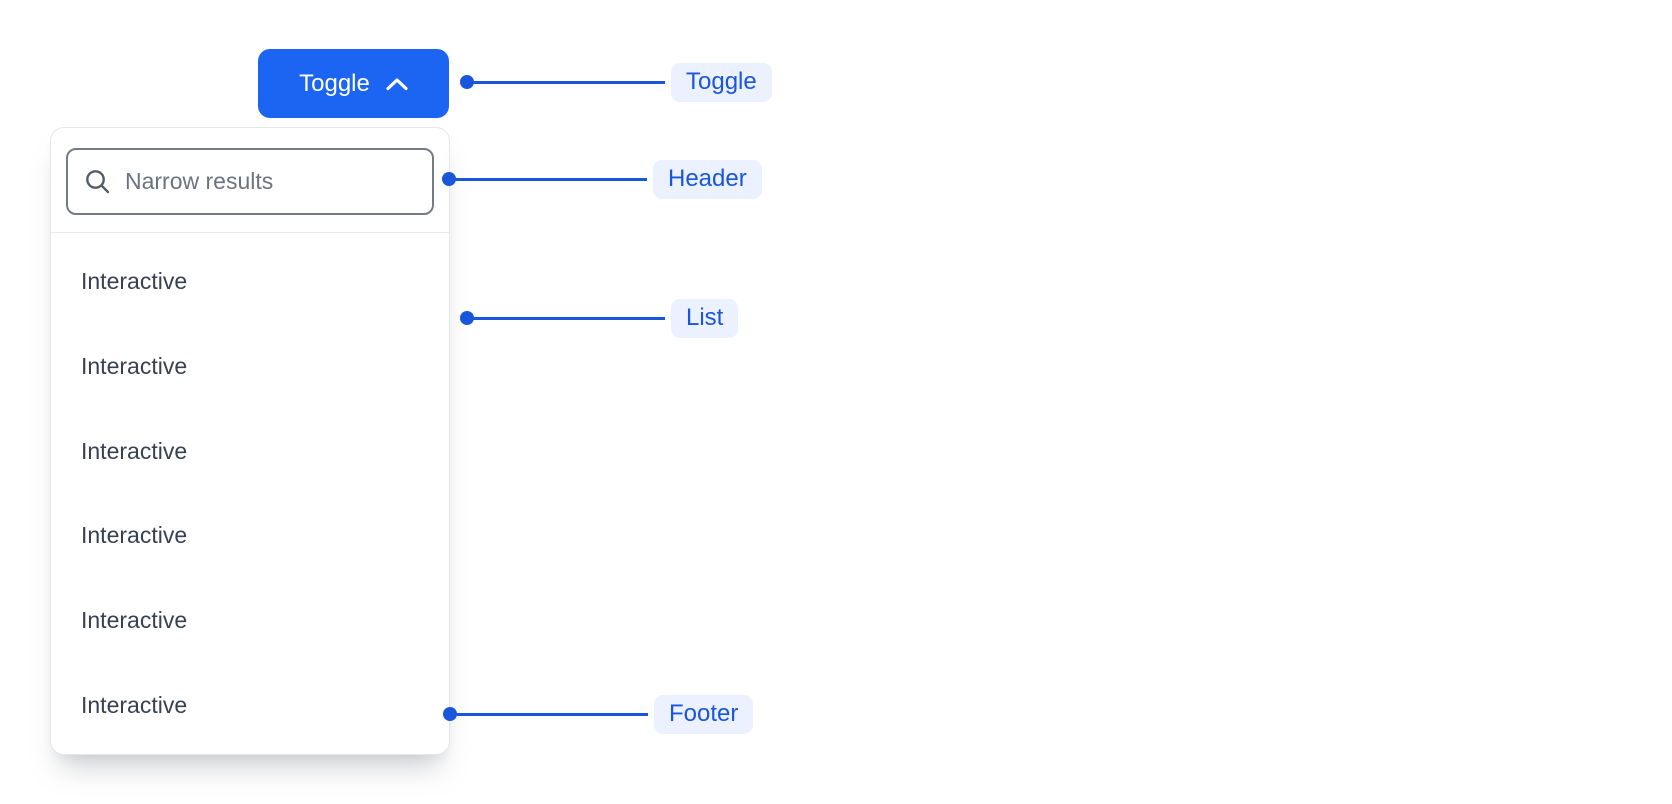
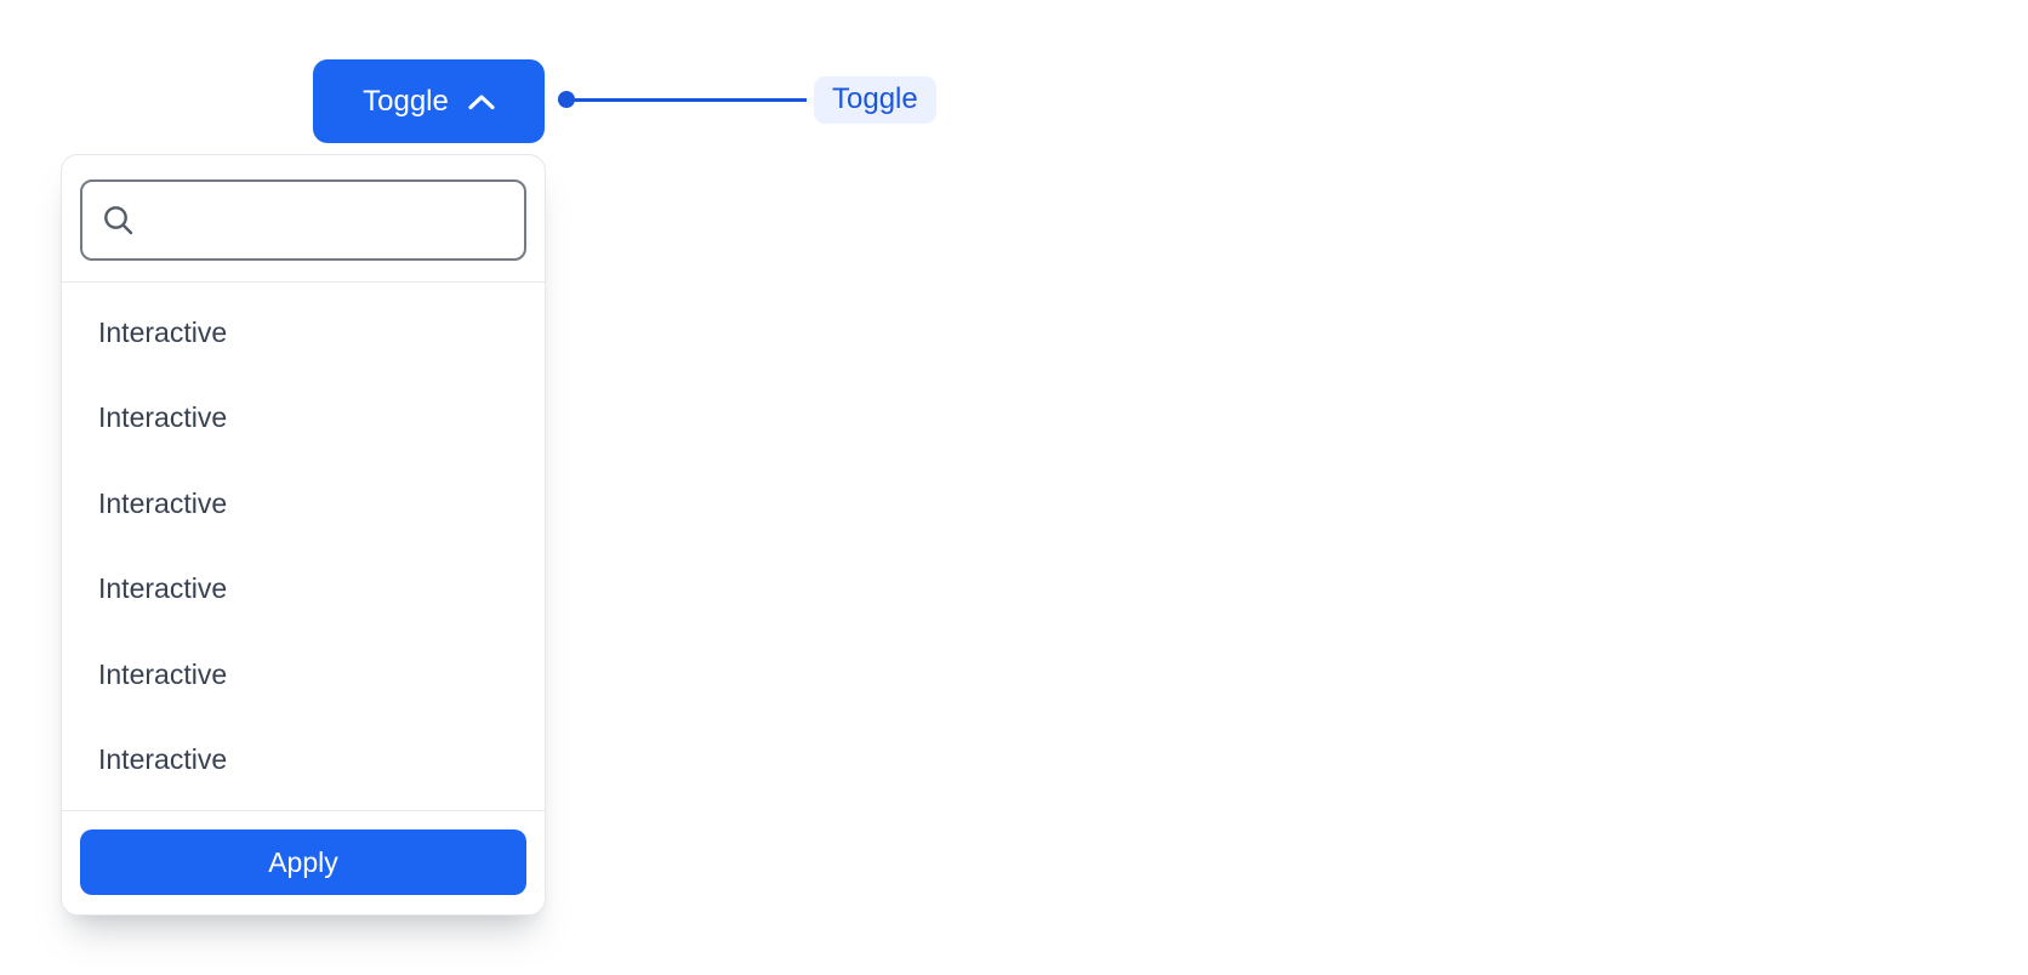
  Toggle
- Narrow results
  Interactive
  Interactive
  Interactive
  Interactive
  Interactive
  Interactive
+ Apply
  Toggle
- Header
- List
- Footer
